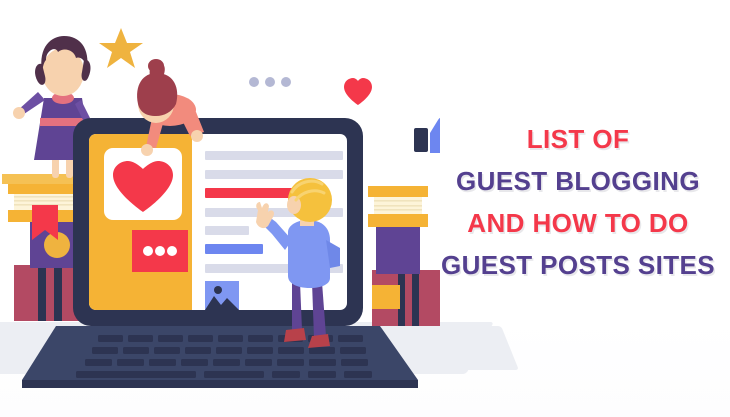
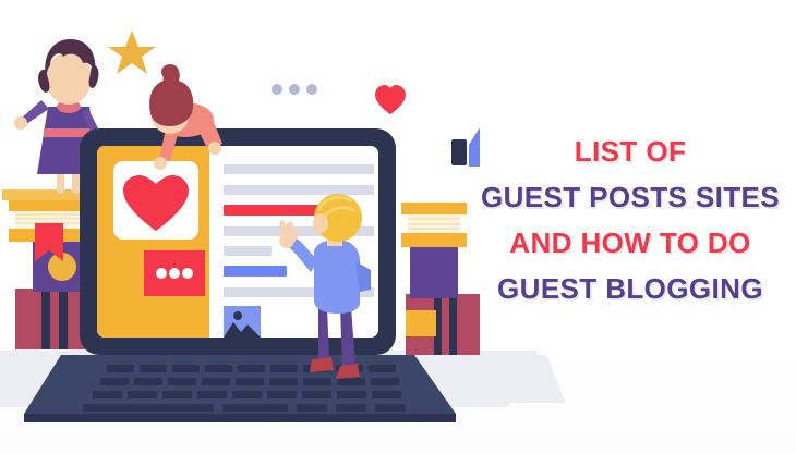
  LIST OF
- GUEST BLOGGING
+ GUEST POSTS SITES
  AND HOW TO DO
- GUEST POSTS SITES
+ GUEST BLOGGING
